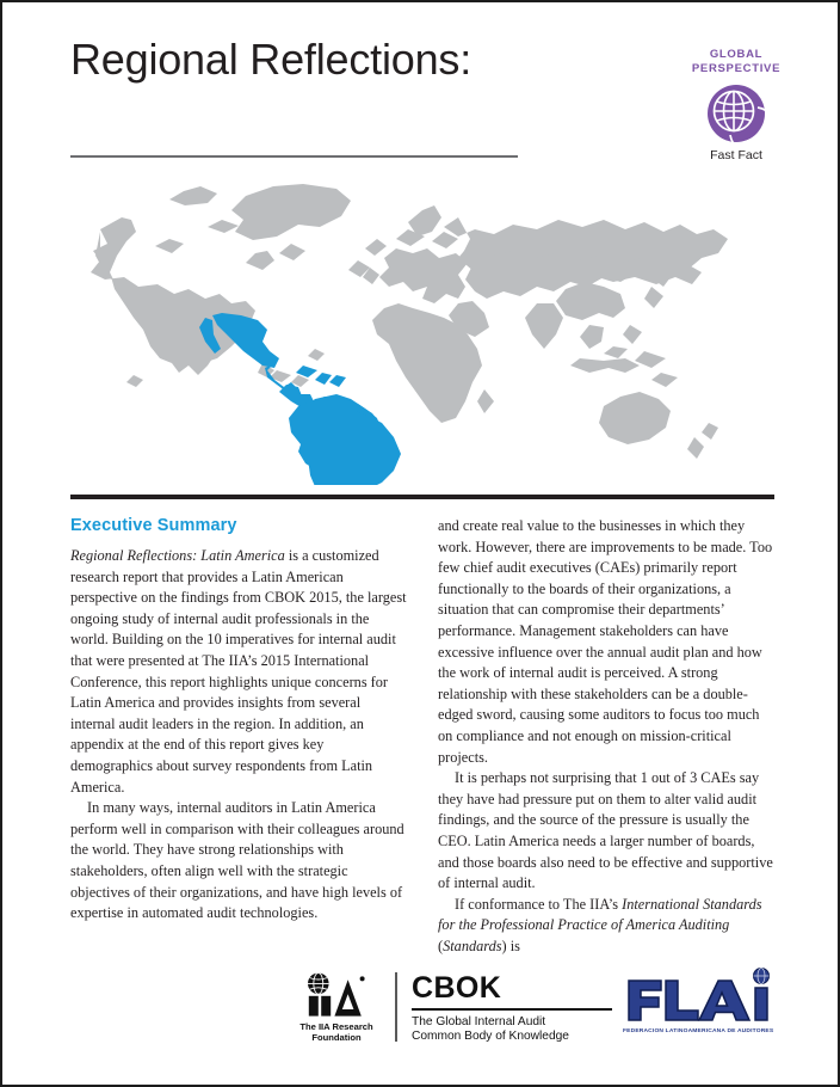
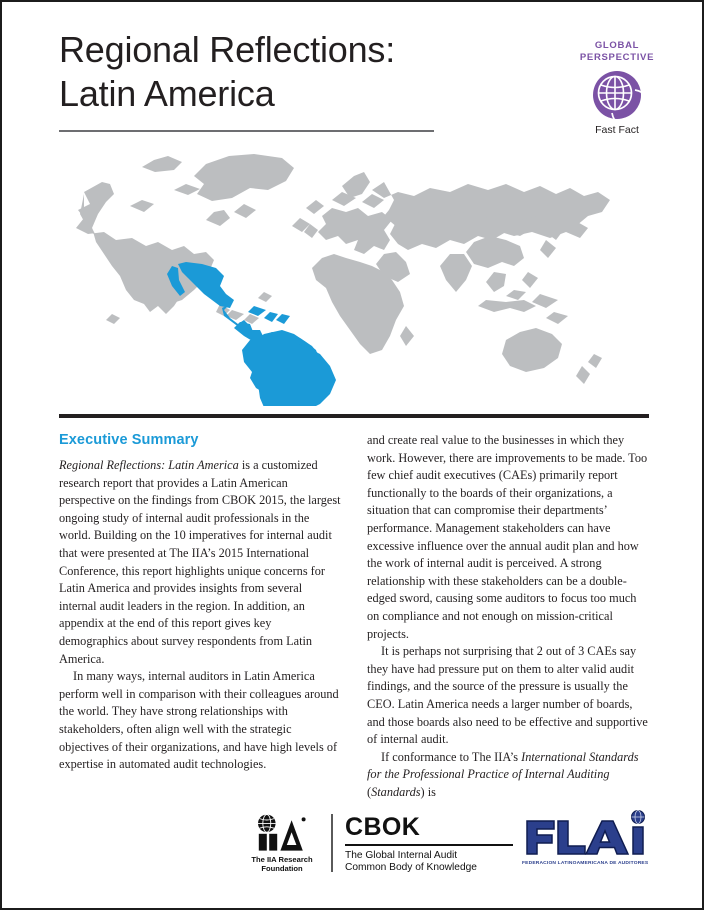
  Regional Reflections:
+ Latin America
  GLOBAL
  PERSPECTIVE
  Fast Fact
  Executive Summary
  Regional Reflections: Latin America is a customized research report that provides a Latin American perspective on the findings from CBOK 2015, the largest ongoing study of internal audit professionals in the world. Building on the 10 imperatives for internal audit that were presented at The IIA’s 2015 International Conference, this report highlights unique concerns for Latin America and provides insights from several internal audit leaders in the region. In addition, an appendix at the end of this report gives key demographics about survey respondents from Latin America.
  In many ways, internal auditors in Latin America perform well in comparison with their colleagues around the world. They have strong relationships with stakeholders, often align well with the strategic objectives of their organizations, and have high levels of expertise in automated audit technologies.
  and create real value to the businesses in which they work. However, there are improvements to be made. Too few chief audit executives (CAEs) primarily report functionally to the boards of their organizations, a situation that can compromise their departments’ performance. Management stakeholders can have excessive influence over the annual audit plan and how the work of internal audit is perceived. A strong relationship with these stakeholders can be a double-edged sword, causing some auditors to focus too much on compliance and not enough on mission-critical projects.
- It is perhaps not surprising that 1 out of 3 CAEs say they have had pressure put on them to alter valid audit findings, and the source of the pressure is usually the CEO. Latin America needs a larger number of boards, and those boards also need to be effective and supportive of internal audit.
+ It is perhaps not surprising that 2 out of 3 CAEs say they have had pressure put on them to alter valid audit findings, and the source of the pressure is usually the CEO. Latin America needs a larger number of boards, and those boards also need to be effective and supportive of internal audit.
- If conformance to The IIA’s International Standards for the Professional Practice of America Auditing (Standards) is
+ If conformance to The IIA’s International Standards for the Professional Practice of Internal Auditing (Standards) is
  The IIA Research
  Foundation
  CBOK
  The Global Internal Audit
  Common Body of Knowledge
